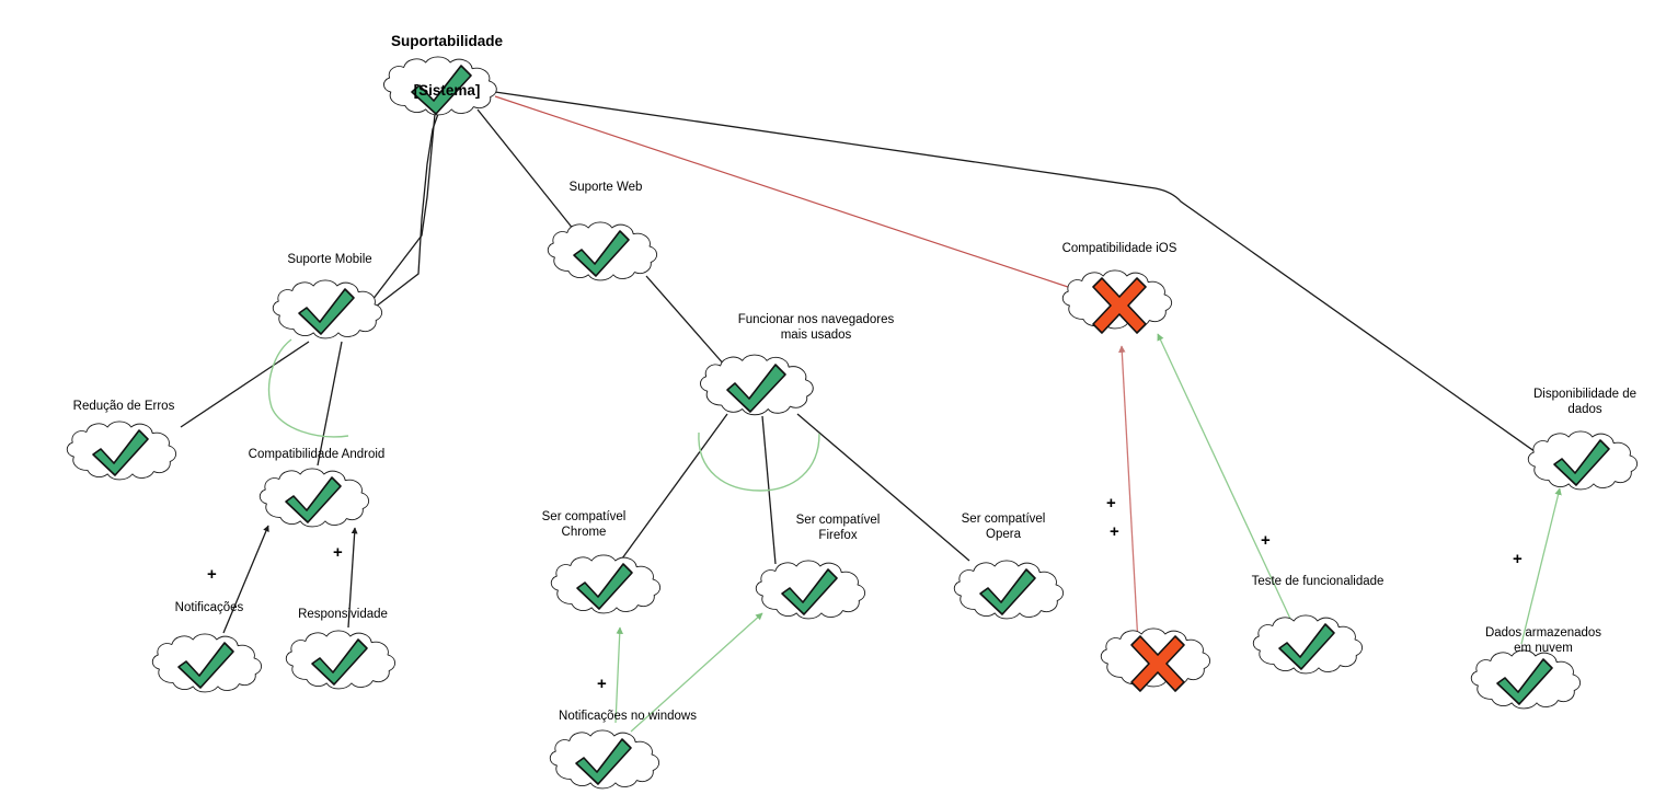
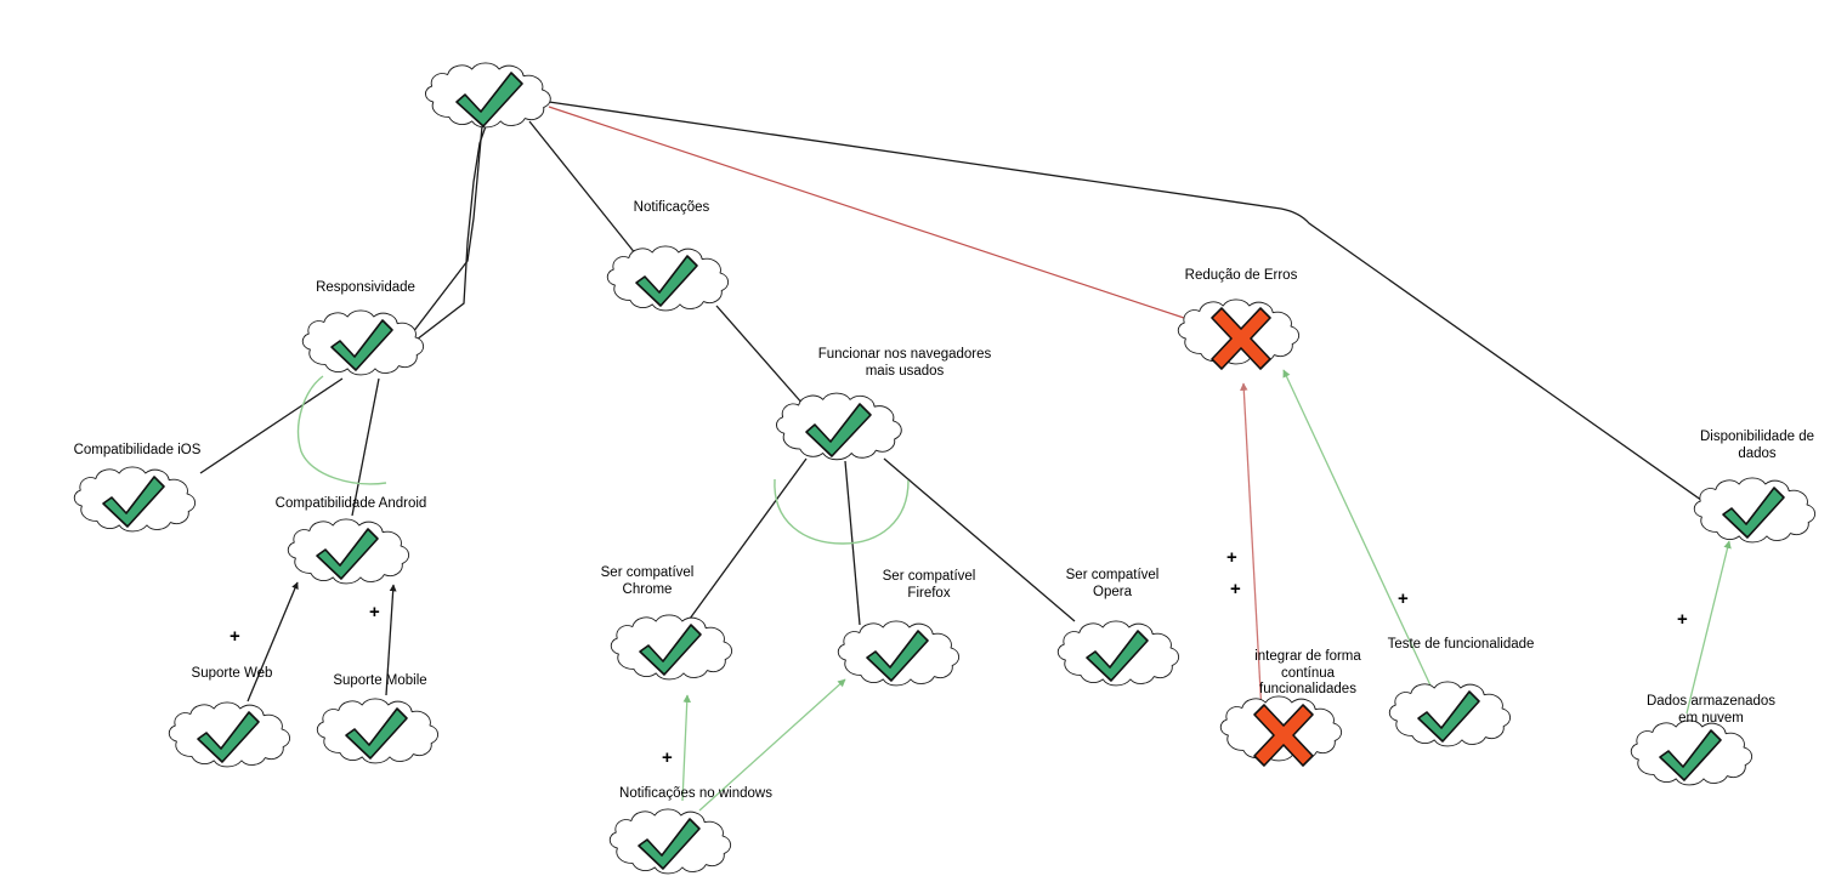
- Suportabilidade
- [Sistema]
- Suporte Mobile
+ Responsividade
- Redução de Erros
+ Compatibilidade iOS
  Compatibilidade Android
- Notificações
+ Suporte Web
- Responsividade
+ Suporte Mobile
- Suporte Web
+ Notificações
  Funcionar nos navegadores
  mais usados
  Ser compatível
  Chrome
  Ser compatível
  Firefox
  Ser compatível
  Opera
  Notificações no windows
- Compatibilidade iOS
+ Redução de Erros
+ integrar de forma
+ contínua
+ funcionalidades
  Teste de funcionalidade
  Disponibilidade de
  dados
  Dados armazenados
  em nuvem
  +
  +
  +
  +
  +
  +
  +
